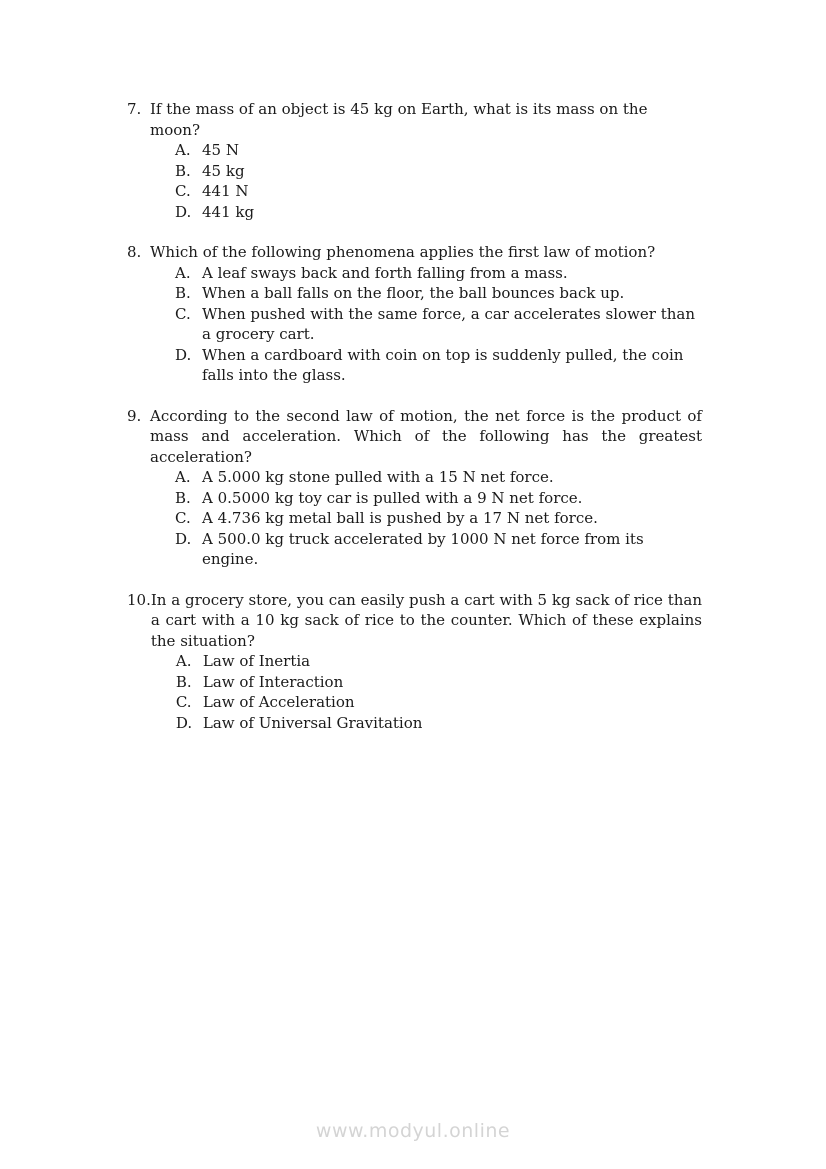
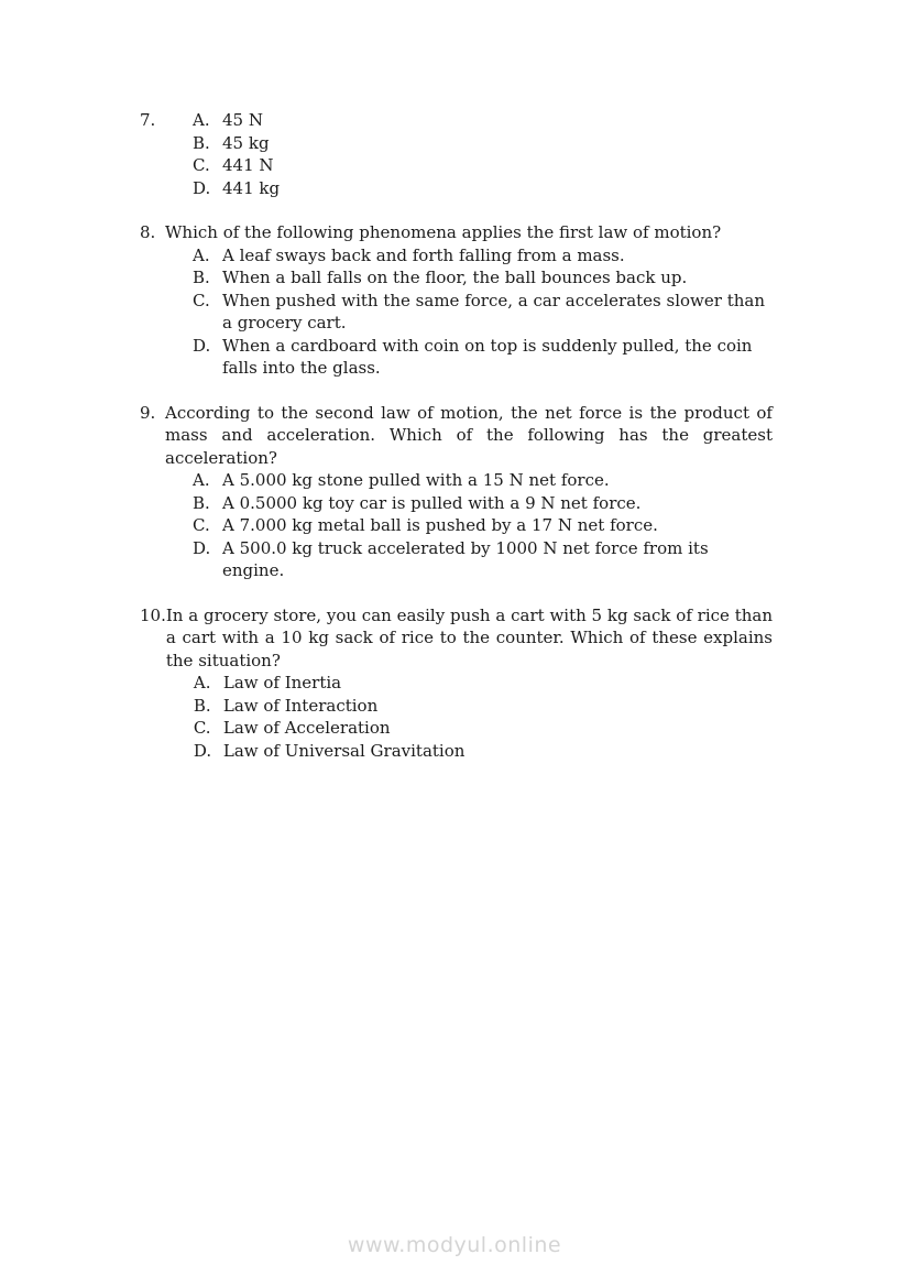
  7.
- If the mass of an object is 45 kg on Earth, what is its mass on the moon?
  A.
  45 N
  B.
  45 kg
  C.
  441 N
  D.
  441 kg
  8.
  Which of the following phenomena applies the first law of motion?
  A.
  A leaf sways back and forth falling from a mass.
  B.
  When a ball falls on the floor, the ball bounces back up.
  C.
  When pushed with the same force, a car accelerates slower than a grocery cart.
  D.
  When a cardboard with coin on top is suddenly pulled, the coin falls into the glass.
  9.
  According to the second law of motion, the net force is the product of mass and acceleration. Which of the following has the greatest acceleration?
  A.
  A 5.000 kg stone pulled with a 15 N net force.
  B.
  A 0.5000 kg toy car is pulled with a 9 N net force.
  C.
- A 4.736 kg metal ball is pushed by a 17 N net force.
+ A 7.000 kg metal ball is pushed by a 17 N net force.
  D.
  A 500.0 kg truck accelerated by 1000 N net force from its engine.
  10.
  In a grocery store, you can easily push a cart with 5 kg sack of rice than a cart with a 10 kg sack of rice to the counter. Which of these explains the situation?
  A.
  Law of Inertia
  B.
  Law of Interaction
  C.
  Law of Acceleration
  D.
  Law of Universal Gravitation
  www.modyul.online
